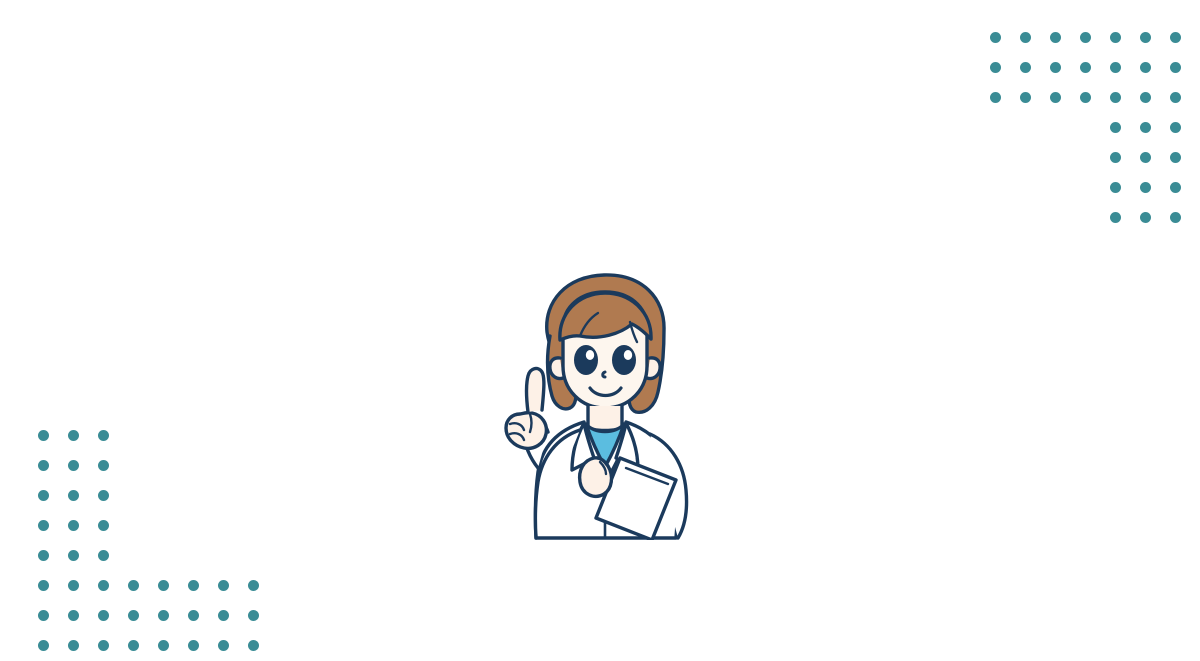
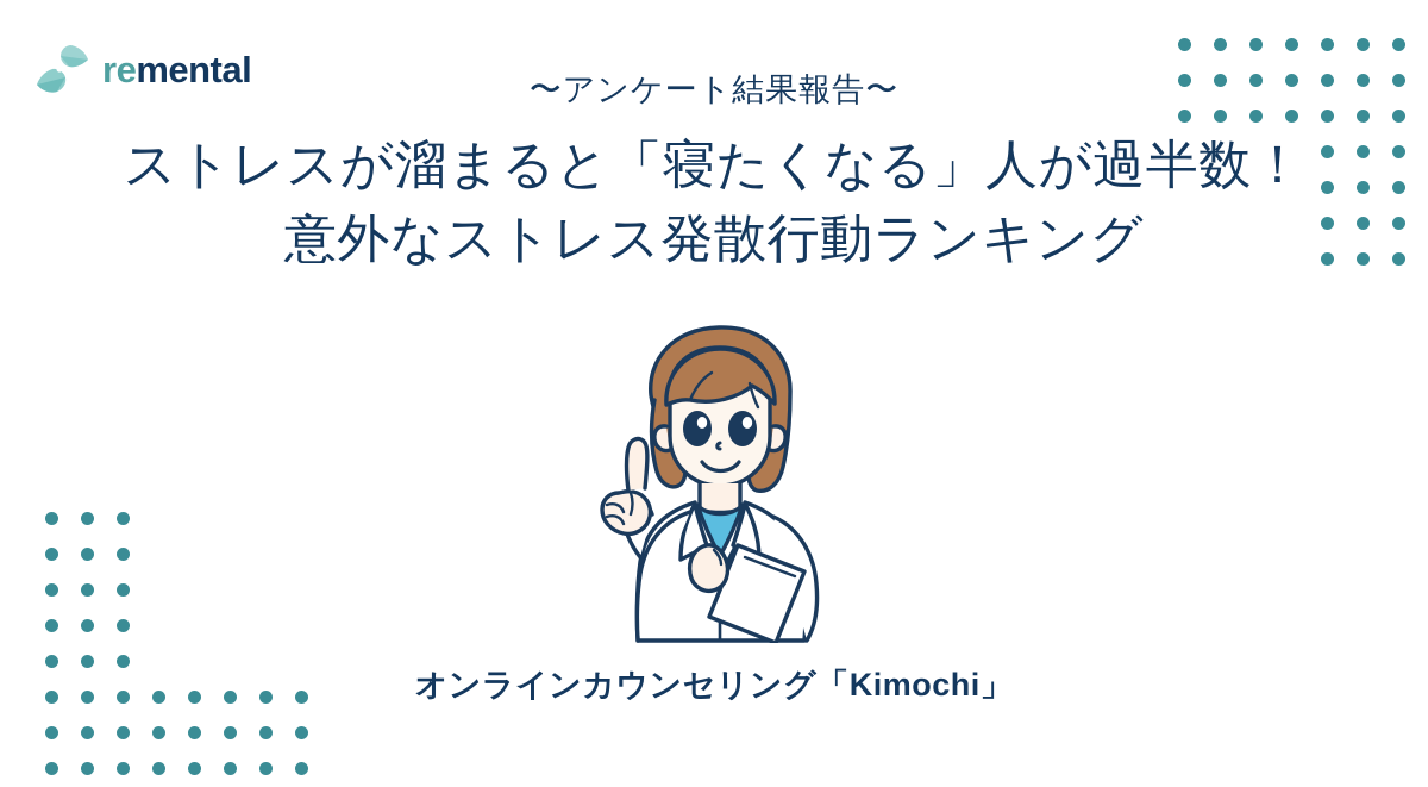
+ remental
+ 〜アンケート結果報告〜
+ ストレスが溜まると「寝たくなる」人が過半数！
+ 意外なストレス発散行動ランキング
+ オンラインカウンセリング「Kimochi」
